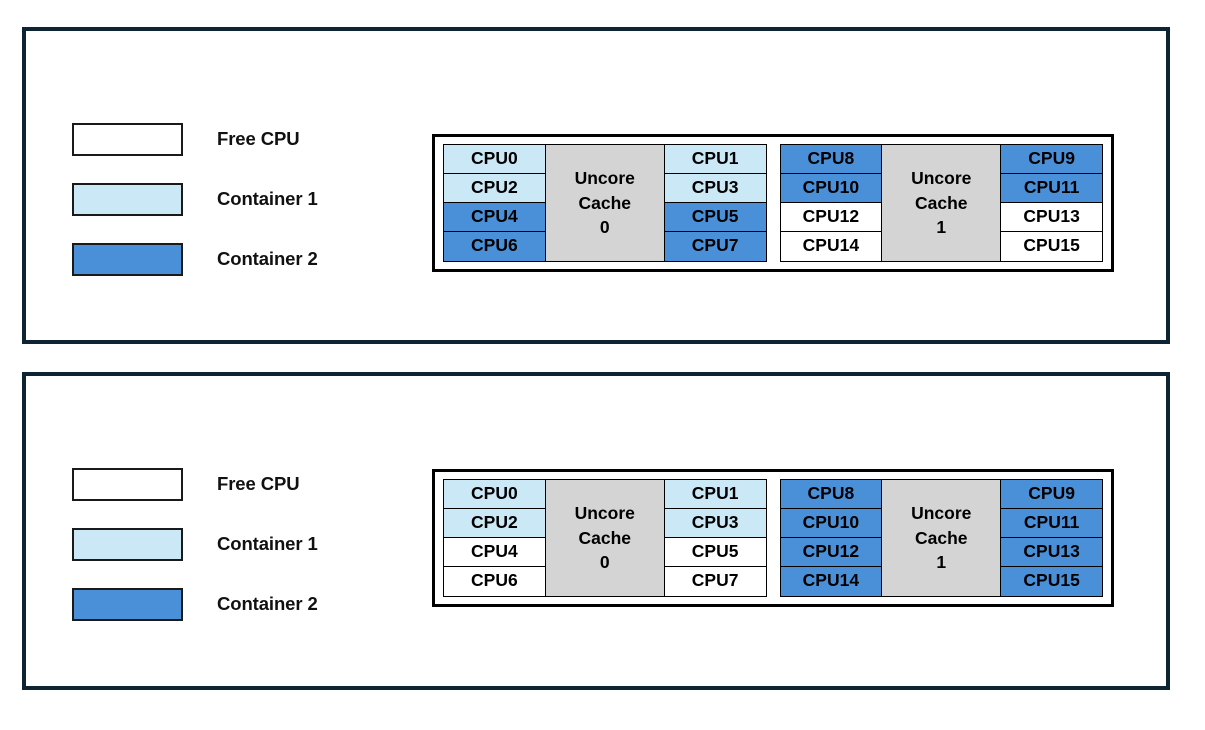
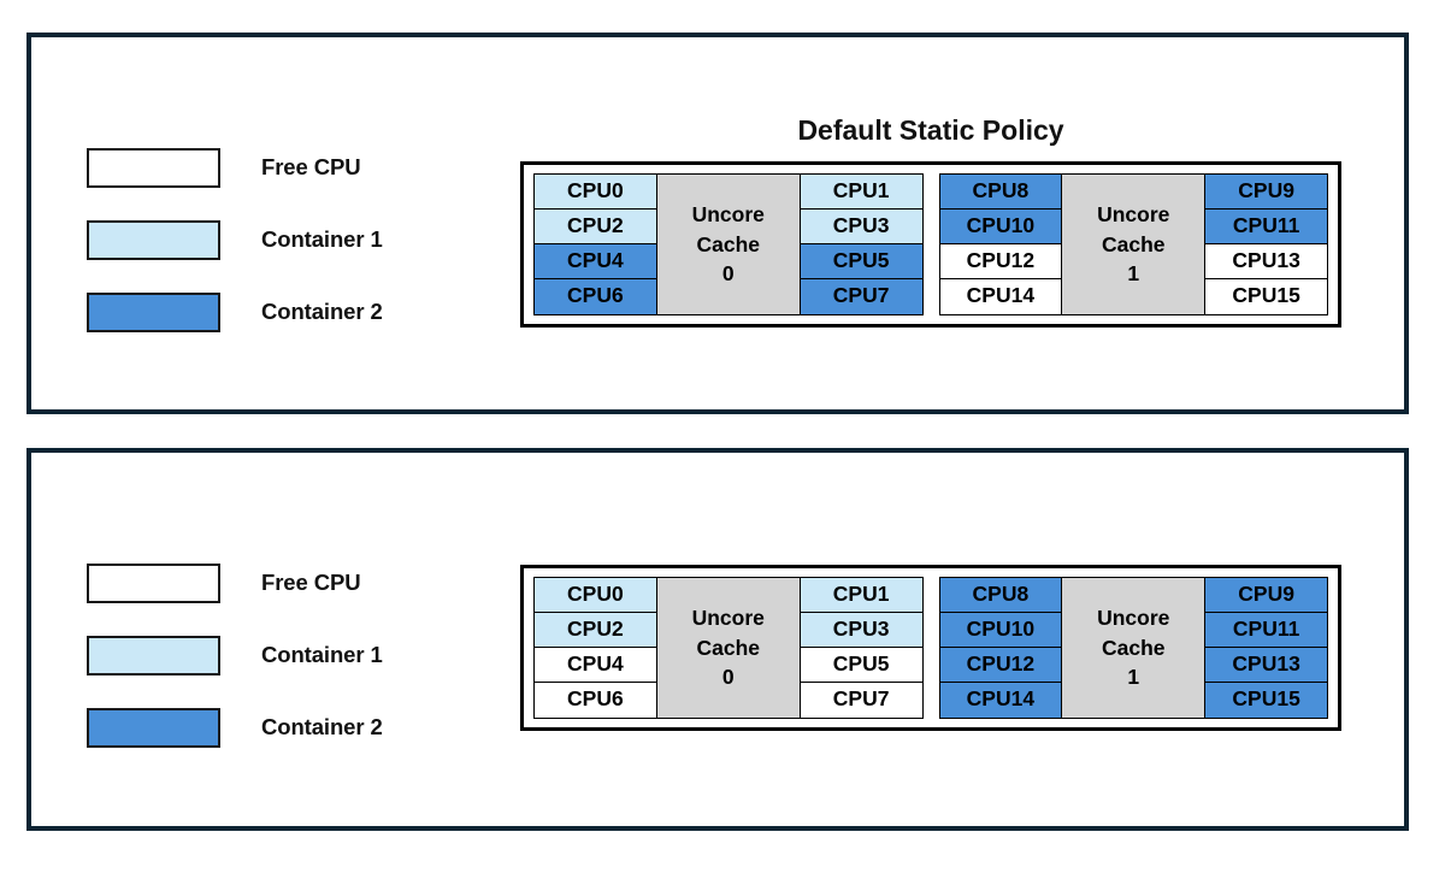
  Free CPU
  Container 1
  Container 2
+ Default Static Policy
  CPU0
  CPU2
  CPU4
  CPU6
  Uncore
  Cache
  0
  CPU1
  CPU3
  CPU5
  CPU7
  CPU8
  CPU10
  CPU12
  CPU14
  Uncore
  Cache
  1
  CPU9
  CPU11
  CPU13
  CPU15
  Free CPU
  Container 1
  Container 2
  CPU0
  CPU2
  CPU4
  CPU6
  Uncore
  Cache
  0
  CPU1
  CPU3
  CPU5
  CPU7
  CPU8
  CPU10
  CPU12
  CPU14
  Uncore
  Cache
  1
  CPU9
  CPU11
  CPU13
  CPU15
